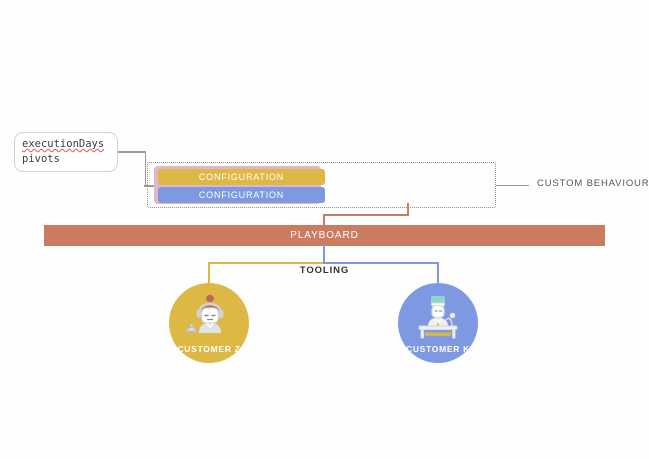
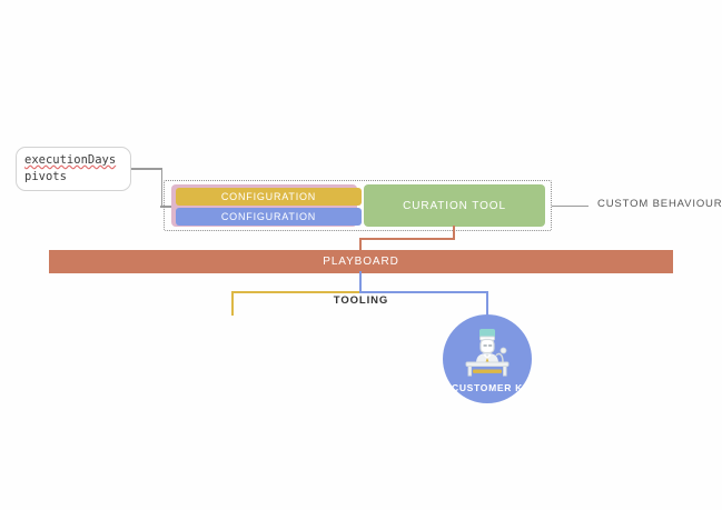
  executionDays
  pivots
  CONFIGURATION
  CONFIGURATION
+ CURATION TOOL
  CUSTOM BEHAVIOUR
  PLAYBOARD
  TOOLING
- CUSTOMER Z
  CUSTOMER K
